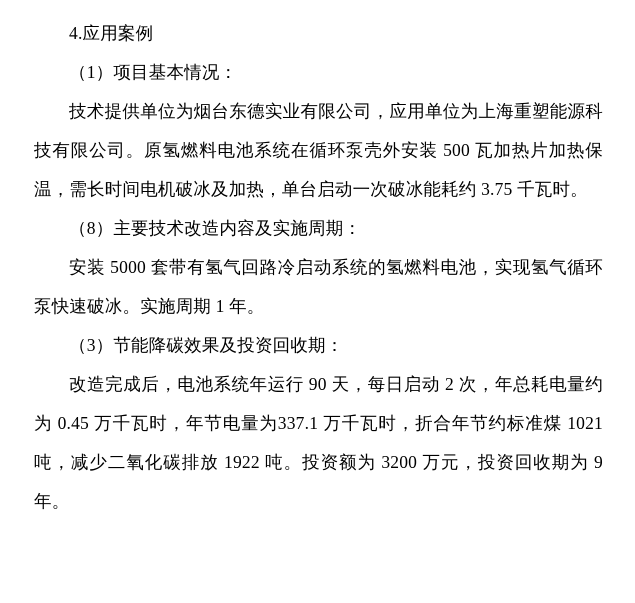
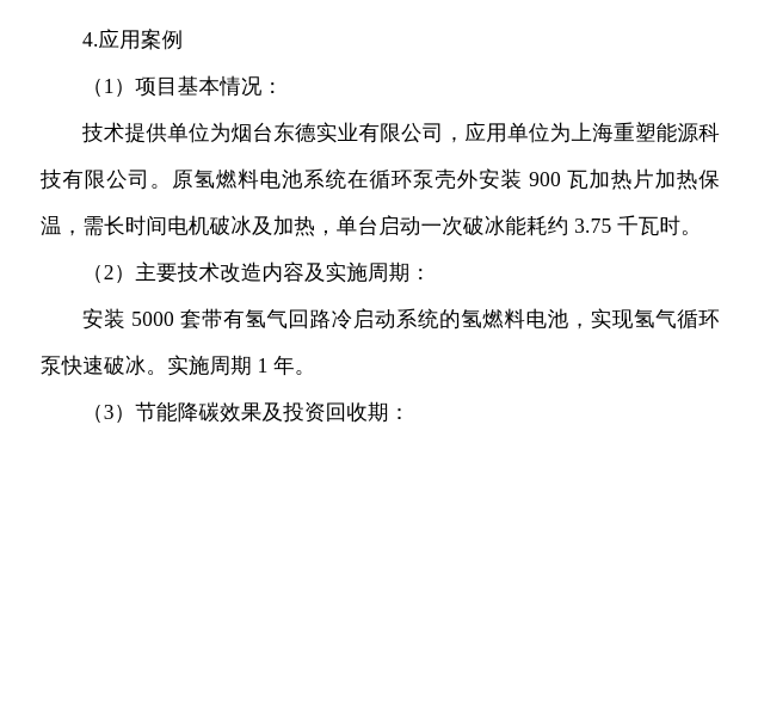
  4.应用案例
  （1）项目基本情况：
- 技术提供单位为烟台东德实业有限公司，应用单位为上海重塑能源科技有限公司。原氢燃料电池系统在循环泵壳外安装 500 瓦加热片加热保温，需长时间电机破冰及加热，单台启动一次破冰能耗约 3.75 千瓦时。
+ 技术提供单位为烟台东德实业有限公司，应用单位为上海重塑能源科技有限公司。原氢燃料电池系统在循环泵壳外安装 900 瓦加热片加热保温，需长时间电机破冰及加热，单台启动一次破冰能耗约 3.75 千瓦时。
- （8）主要技术改造内容及实施周期：
+ （2）主要技术改造内容及实施周期：
  安装 5000 套带有氢气回路冷启动系统的氢燃料电池，实现氢气循环泵快速破冰。实施周期 1 年。
  （3）节能降碳效果及投资回收期：
- 改造完成后，电池系统年运行 90 天，每日启动 2 次，年总耗电量约为 0.45 万千瓦时，年节电量为337.1 万千瓦时，折合年节约标准煤 1021 吨，减少二氧化碳排放 1922 吨。投资额为 3200 万元，投资回收期为 9 年。
